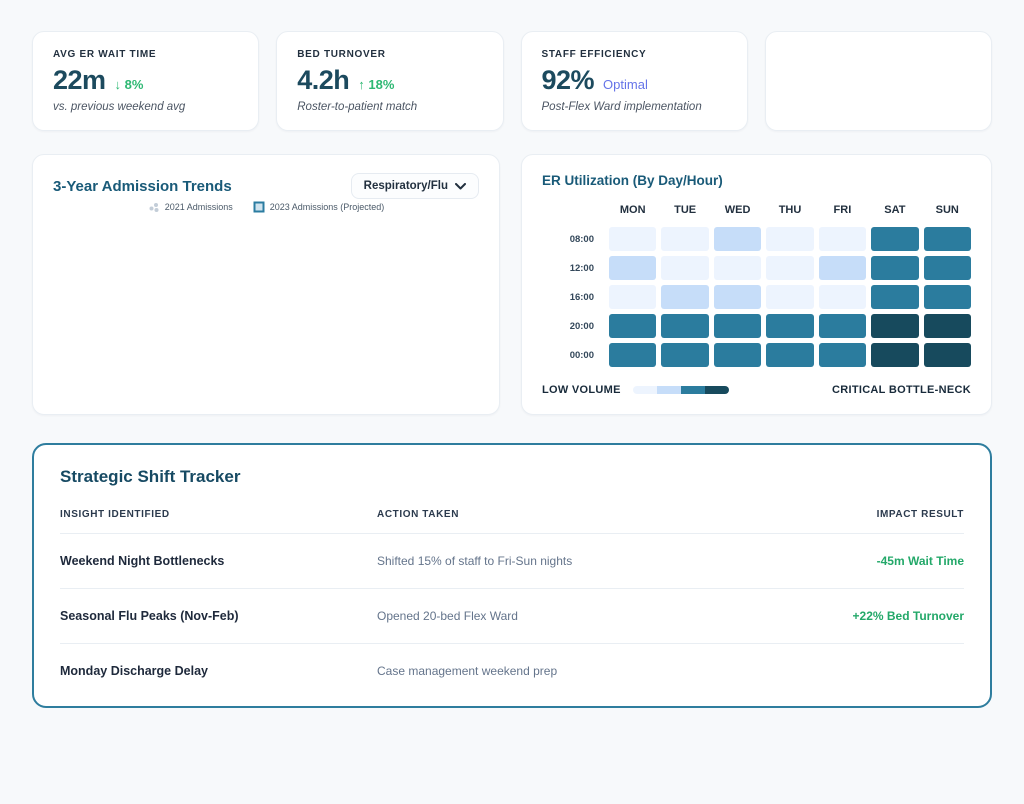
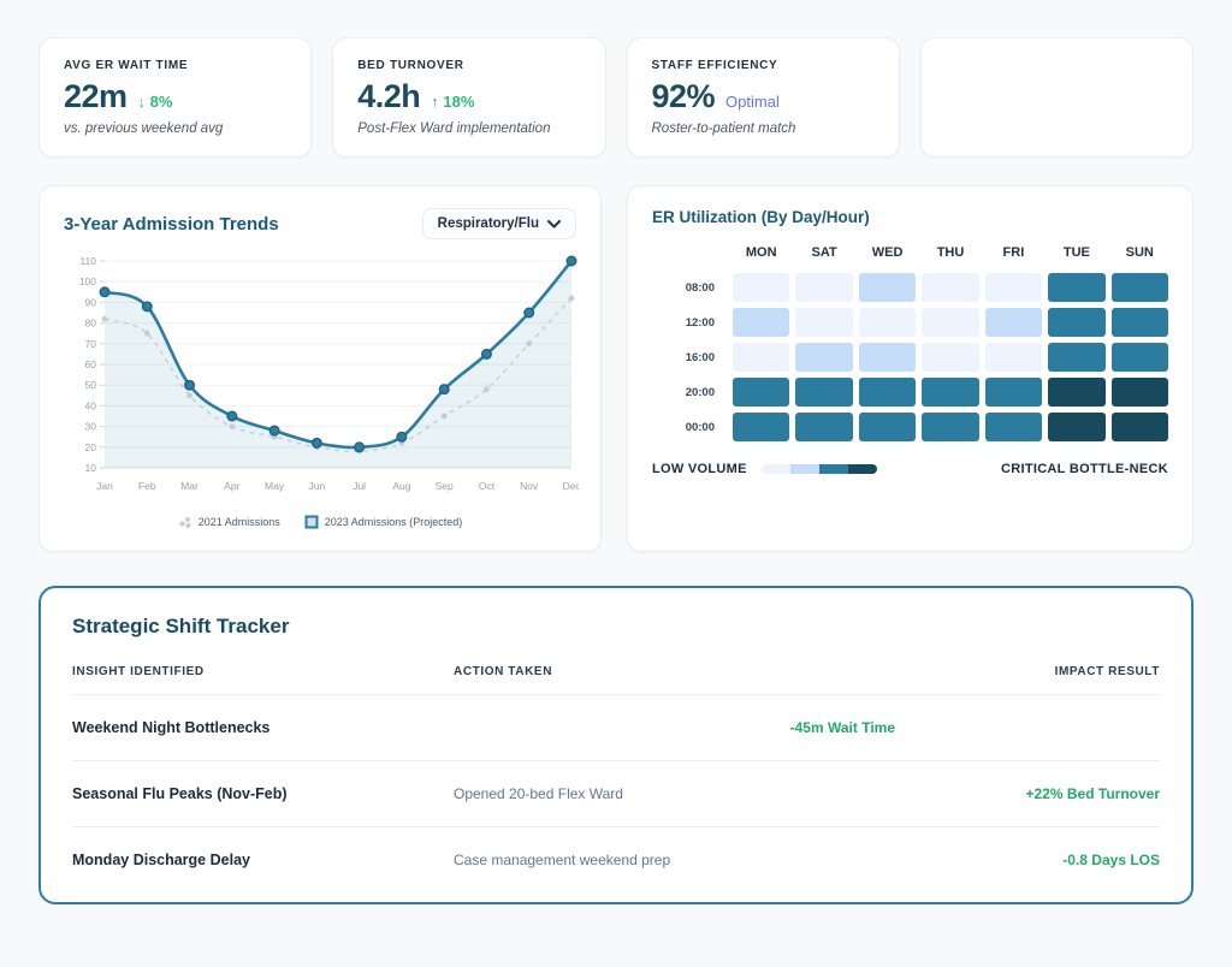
  AVG ER WAIT TIME
  22m
  ↓ 8%
  vs. previous weekend avg
  BED TURNOVER
  4.2h
  ↑ 18%
- Roster-to-patient match
+ Post-Flex Ward implementation
  STAFF EFFICIENCY
  92%
  Optimal
- Post-Flex Ward implementation
+ Roster-to-patient match
  3-Year Admission Trends
  Respiratory/Flu
+ 10
+ 20
+ 30
+ 40
+ 50
+ 60
+ 70
+ 80
+ 90
+ 100
+ 110
+ Jan
+ Feb
+ Mar
+ Apr
+ May
+ Jun
+ Jul
+ Aug
+ Sep
+ Oct
+ Nov
+ Dec
  2021 Admissions
  2023 Admissions (Projected)
  ER Utilization (By Day/Hour)
  MON
- TUE
+ SAT
  WED
  THU
  FRI
- SAT
+ TUE
  SUN
  08:00
  12:00
  16:00
  20:00
  00:00
  LOW VOLUME
  CRITICAL BOTTLE-NECK
  Strategic Shift Tracker
  INSIGHT IDENTIFIED
  ACTION TAKEN
  IMPACT RESULT
  Weekend Night Bottlenecks
- Shifted 15% of staff to Fri-Sun nights
  -45m Wait Time
  Seasonal Flu Peaks (Nov-Feb)
  Opened 20-bed Flex Ward
  +22% Bed Turnover
  Monday Discharge Delay
  Case management weekend prep
+ -0.8 Days LOS
